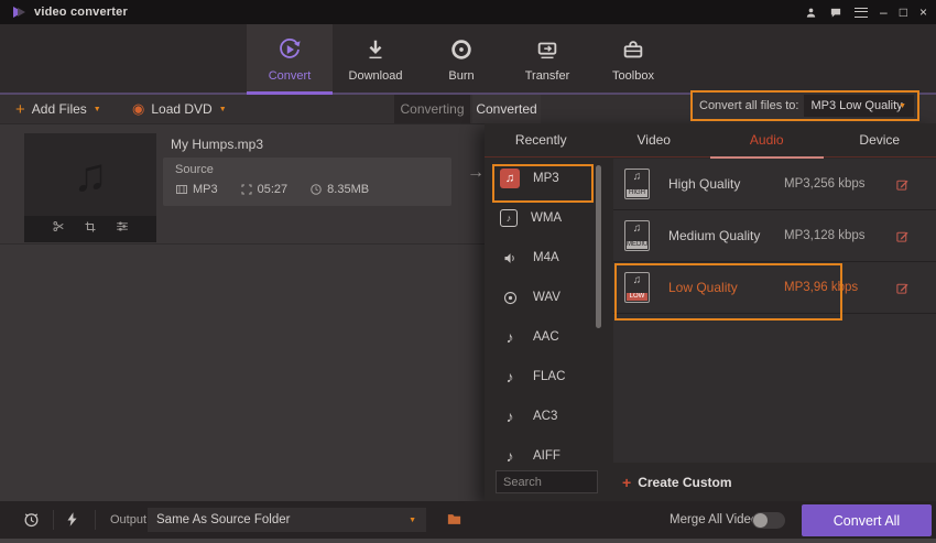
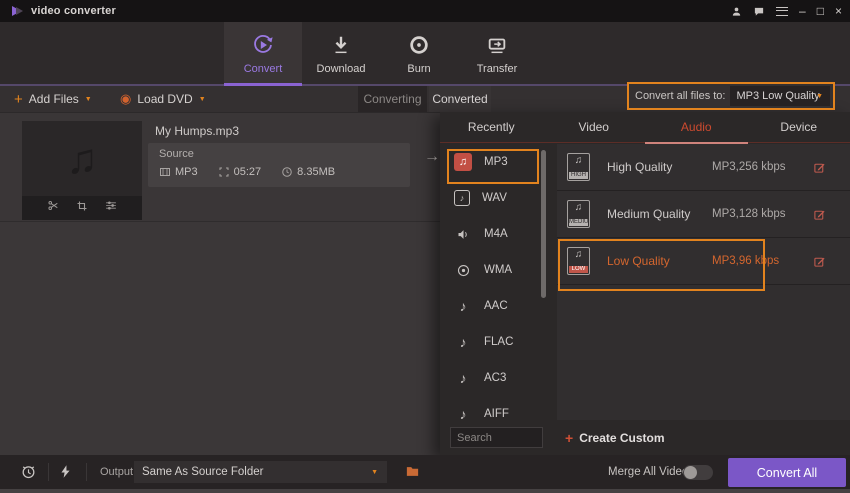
  video converter
  –
  □
  ×
  Convert
  Download
  Burn
  Transfer
- Toolbox
  +
  Add Files
  ◉
  Load DVD
  Converting
  Converted
  Convert all files to:
  MP3 Low Quality
  My Humps.mp3
  Source
  MP3
  05:27
  8.35MB
  →
  Recently
  Video
  Audio
  Device
  ♫
  MP3
  ♪
- WMA
+ WAV
  M4A
- WAV
+ WMA
  ♪
  AAC
  ♪
  FLAC
  ♪
  AC3
  ♪
  AIFF
  ♫
  High Quality
  MP3,256 kbps
  ♫
  Medium Quality
  MP3,128 kbps
  ♫
  Low Quality
  MP3,96 kbps
  Search
  +
  Create Custom
  Output
  Same As Source Folder
  Merge All Vide
  Convert All
